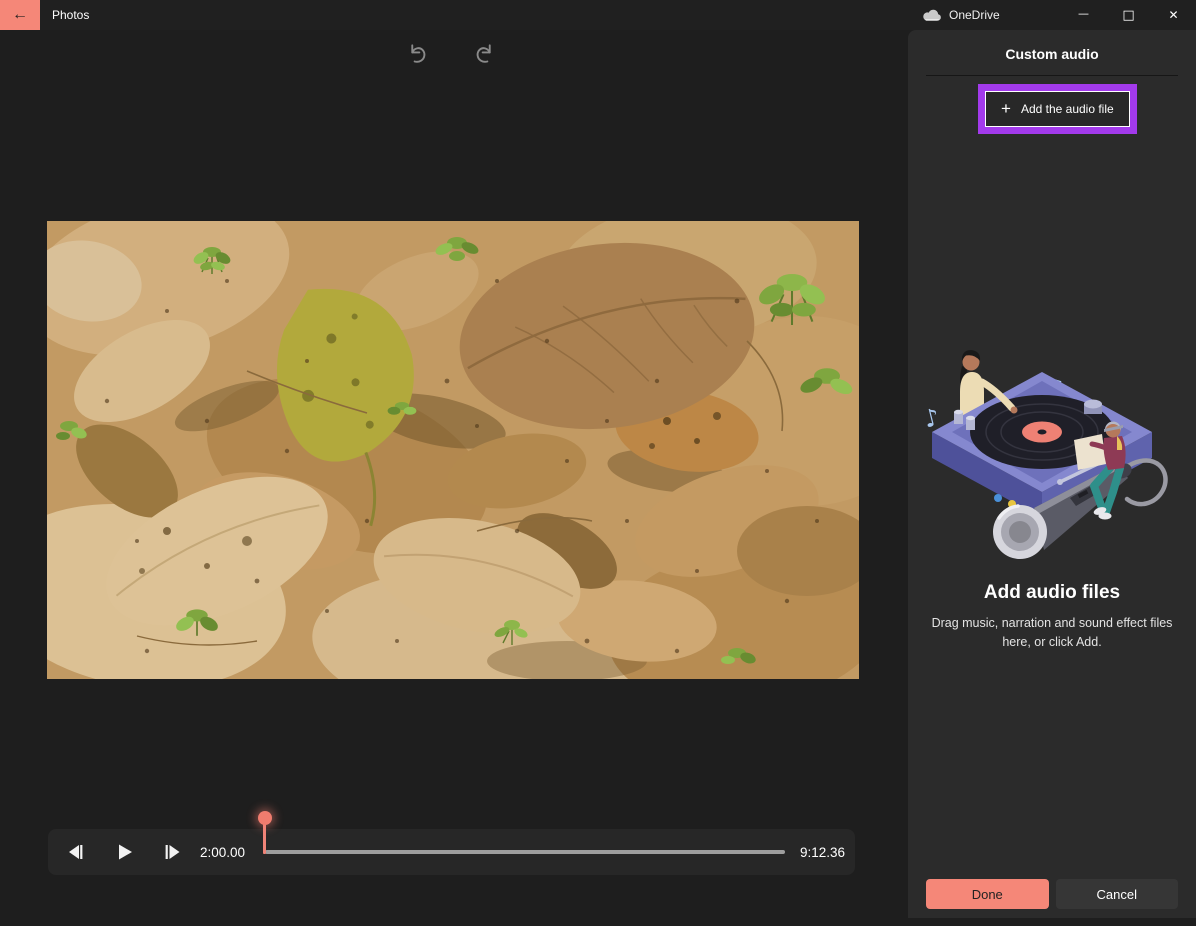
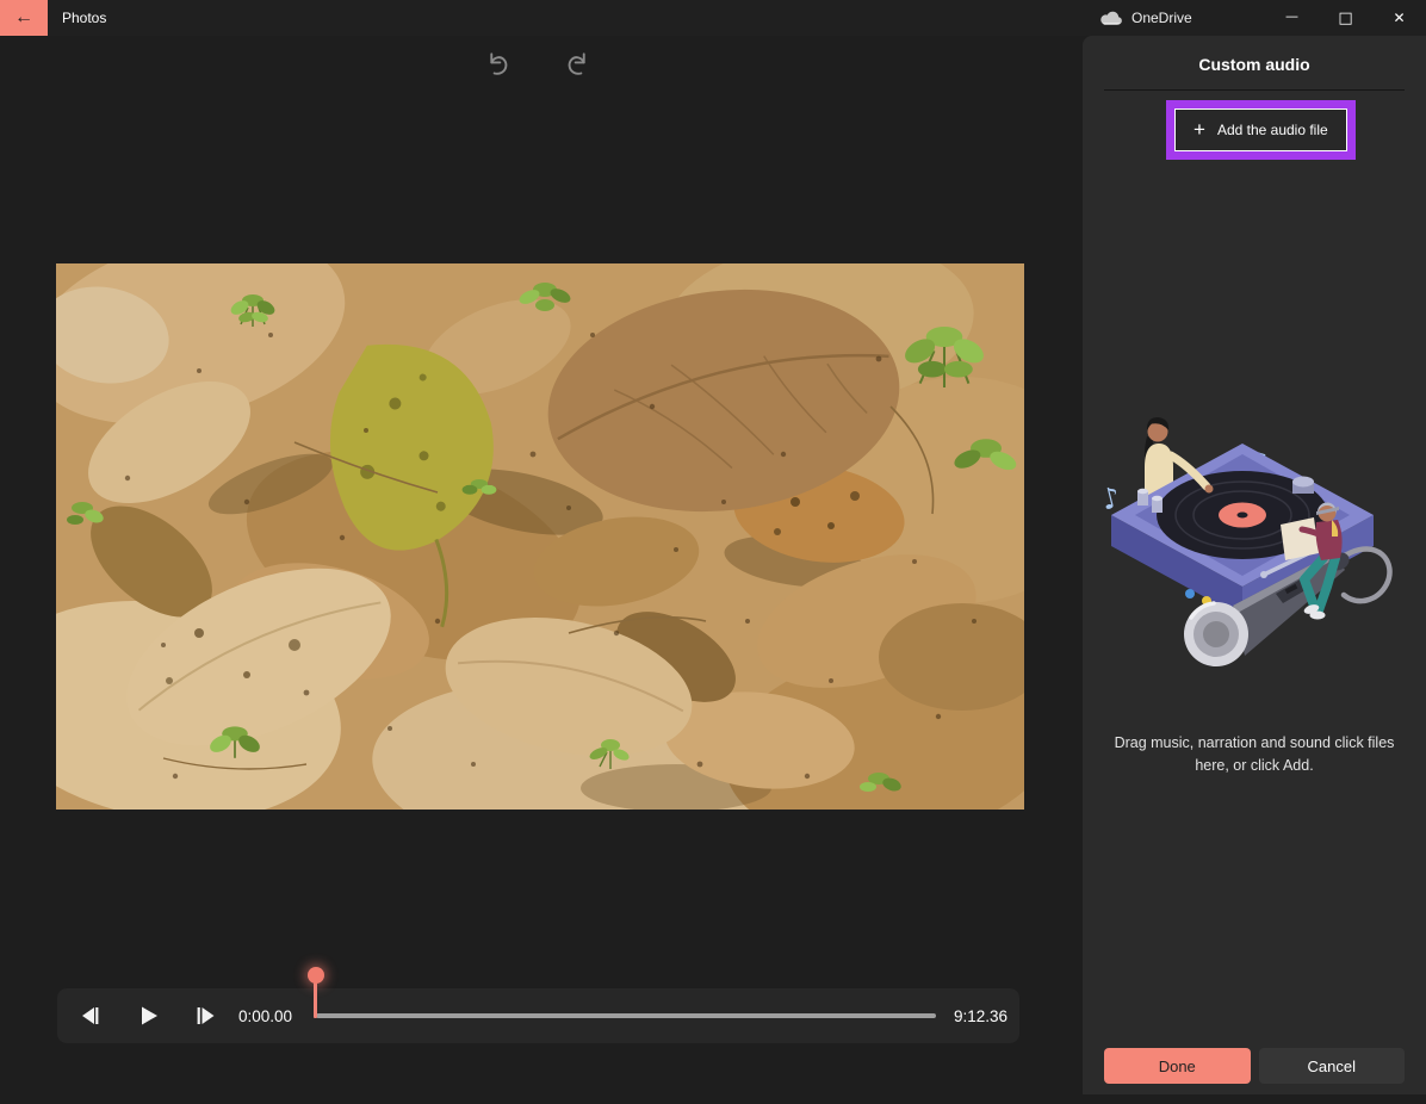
  ←
  Photos
  OneDrive
  —
  □
  ✕
- 2:00.00
+ 0:00.00
  9:12.36
  Custom audio
  +
  Add the audio file
- Add audio files
- Drag music, narration and sound effect files here, or click Add.
+ Drag music, narration and sound click files here, or click Add.
  Done
  Cancel
